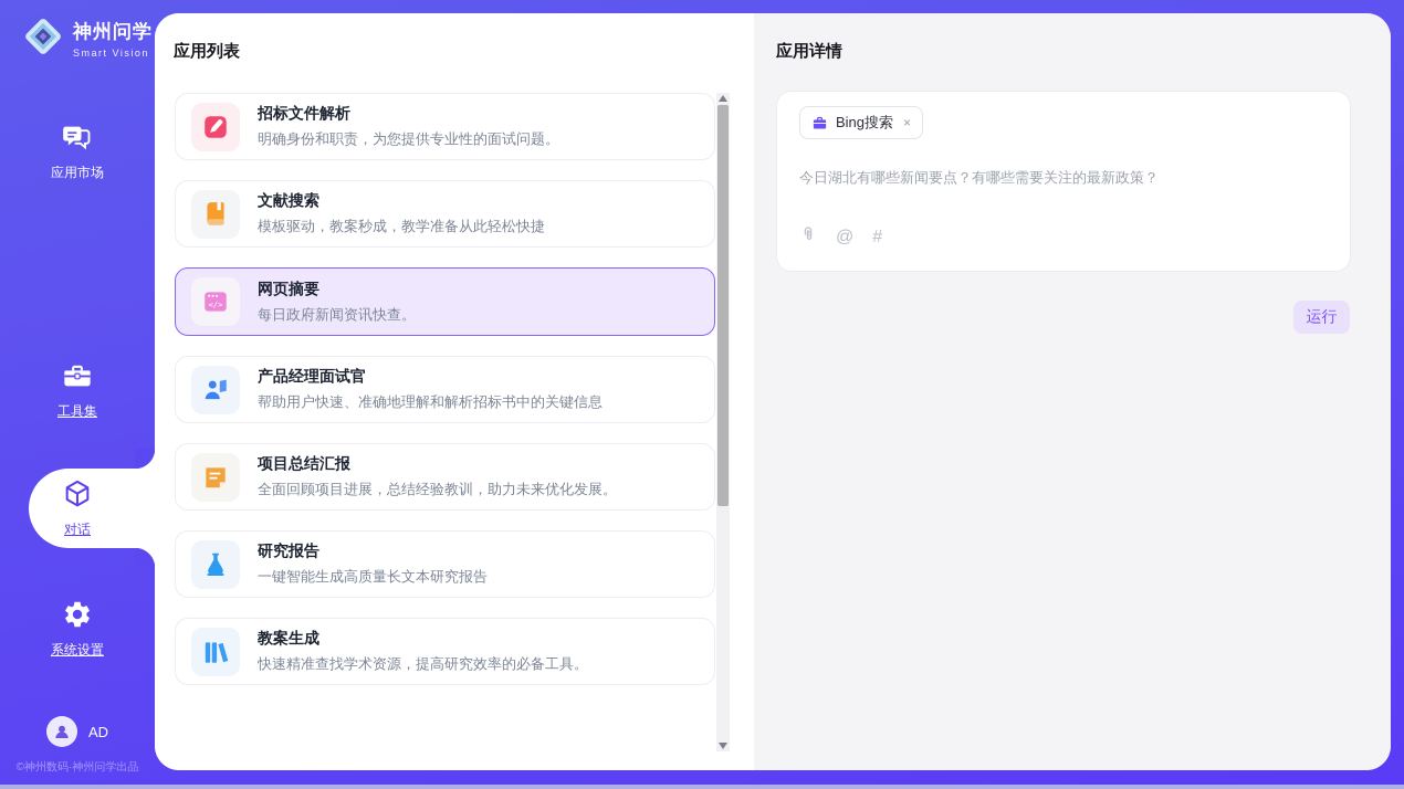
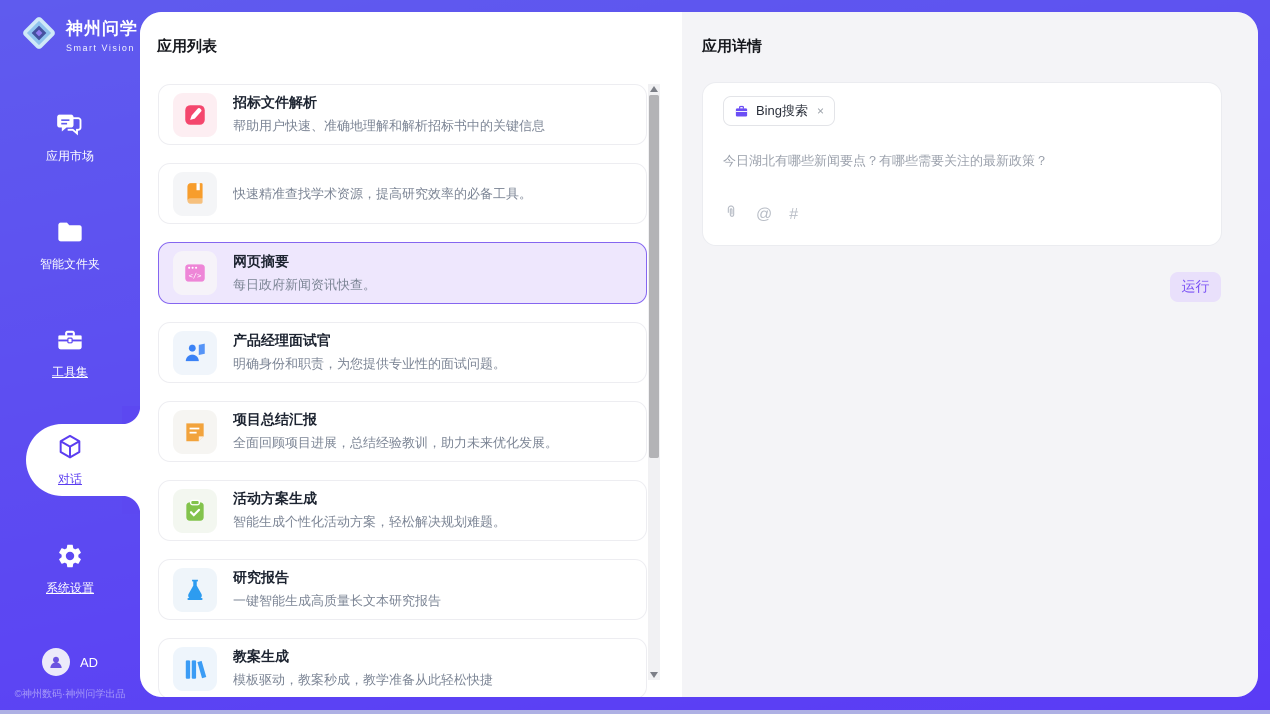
  神州问学
  Smart Vision
  应用市场
+ 智能文件夹
  工具集
  对话
  系统设置
  AD
  ©神州数码·神州问学出品
  应用列表
  招标文件解析
- 明确身份和职责，为您提供专业性的面试问题。
+ 帮助用户快速、准确地理解和解析招标书中的关键信息
- 文献搜索
- 模板驱动，教案秒成，教学准备从此轻松快捷
+ 快速精准查找学术资源，提高研究效率的必备工具。
  </>
  网页摘要
  每日政府新闻资讯快查。
  产品经理面试官
- 帮助用户快速、准确地理解和解析招标书中的关键信息
+ 明确身份和职责，为您提供专业性的面试问题。
  项目总结汇报
  全面回顾项目进展，总结经验教训，助力未来优化发展。
+ 活动方案生成
+ 智能生成个性化活动方案，轻松解决规划难题。
  研究报告
  一键智能生成高质量长文本研究报告
  教案生成
- 快速精准查找学术资源，提高研究效率的必备工具。
+ 模板驱动，教案秒成，教学准备从此轻松快捷
  应用详情
  Bing搜索
  ×
  今日湖北有哪些新闻要点？有哪些需要关注的最新政策？
  @
  #
  运行
